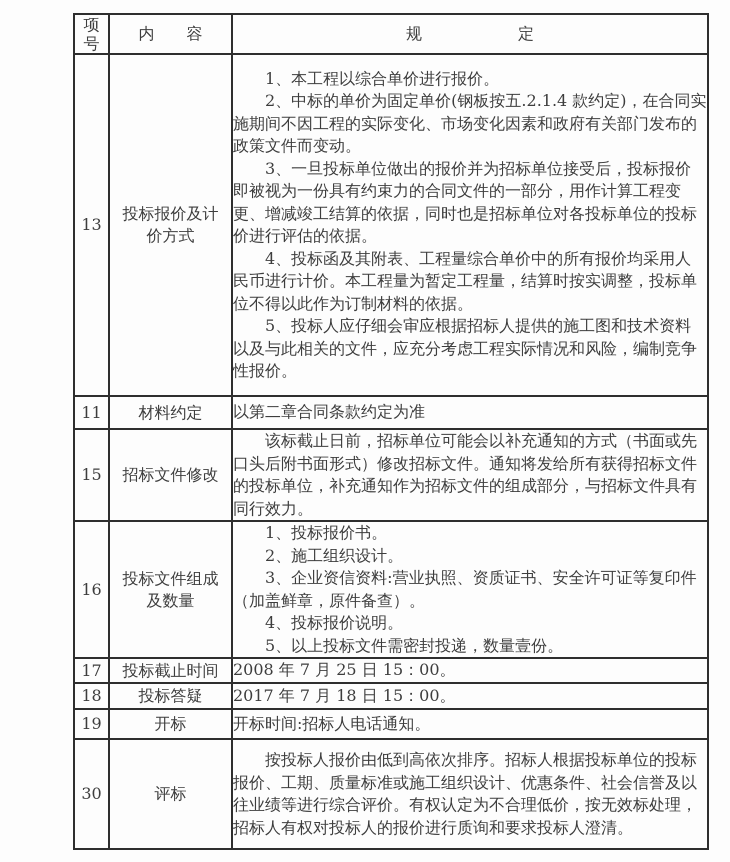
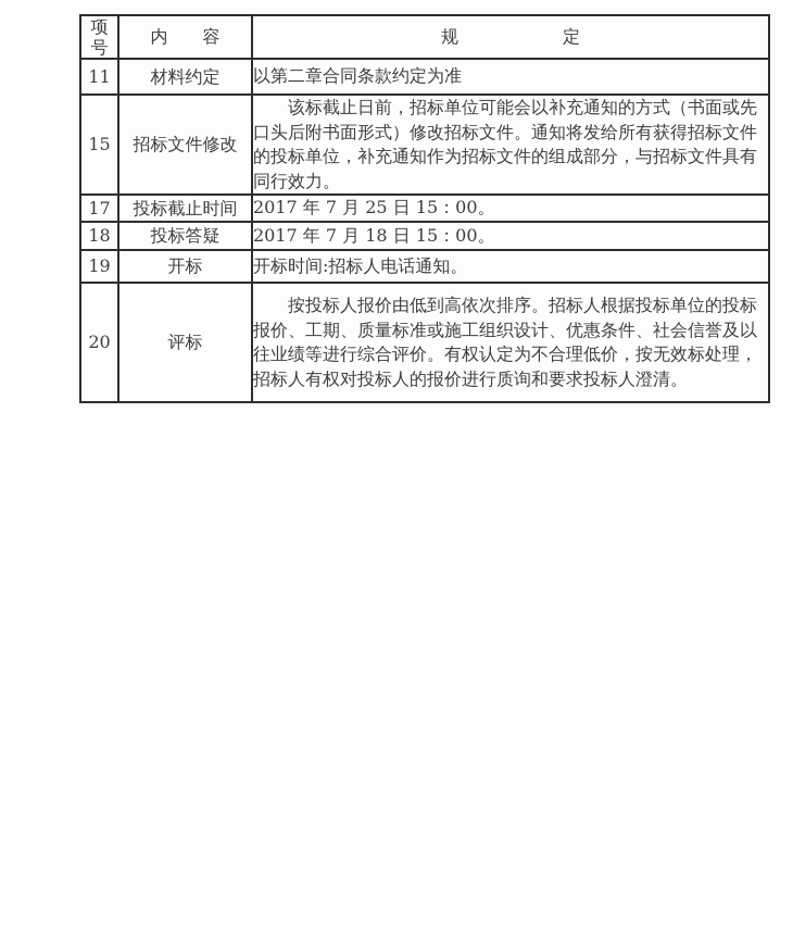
  项 号	内 容	规 定
- 13	投标报价及计 价方式	1、本工程以综合单价进行报价。 2、中标的单价为固定单价(钢板按五.2.1.4 款约定)，在合同实施期间不因工程的实际变化、市场变化因素和政府有关部门发布的政策文件而变动。 3、一旦投标单位做出的报价并为招标单位接受后，投标报价即被视为一份具有约束力的合同文件的一部分，用作计算工程变更、增减竣工结算的依据，同时也是招标单位对各投标单位的投标价进行评估的依据。 4、投标函及其附表、工程量综合单价中的所有报价均采用人民币进行计价。本工程量为暂定工程量，结算时按实调整，投标单位不得以此作为订制材料的依据。 5、投标人应仔细会审应根据招标人提供的施工图和技术资料以及与此相关的文件，应充分考虑工程实际情况和风险，编制竞争性报价。
  11	材料约定	以第二章合同条款约定为准
  15	招标文件修改	该标截止日前，招标单位可能会以补充通知的方式（书面或先口头后附书面形式）修改招标文件。通知将发给所有获得招标文件的投标单位，补充通知作为招标文件的组成部分，与招标文件具有同行效力。
- 16	投标文件组成 及数量	1、投标报价书。 2、施工组织设计。 3、企业资信资料:营业执照、资质证书、安全许可证等复印件（加盖鲜章，原件备查）。 4、投标报价说明。 5、以上投标文件需密封投递，数量壹份。
- 17	投标截止时间	2008 年 7 月 25 日 15：00。
+ 17	投标截止时间	2017 年 7 月 25 日 15：00。
  18	投标答疑	2017 年 7 月 18 日 15：00。
  19	开标	开标时间:招标人电话通知。
- 30	评标	按投标人报价由低到高依次排序。招标人根据投标单位的投标报价、工期、质量标准或施工组织设计、优惠条件、社会信誉及以往业绩等进行综合评价。有权认定为不合理低价，按无效标处理，招标人有权对投标人的报价进行质询和要求投标人澄清。
+ 20	评标	按投标人报价由低到高依次排序。招标人根据投标单位的投标报价、工期、质量标准或施工组织设计、优惠条件、社会信誉及以往业绩等进行综合评价。有权认定为不合理低价，按无效标处理，招标人有权对投标人的报价进行质询和要求投标人澄清。
